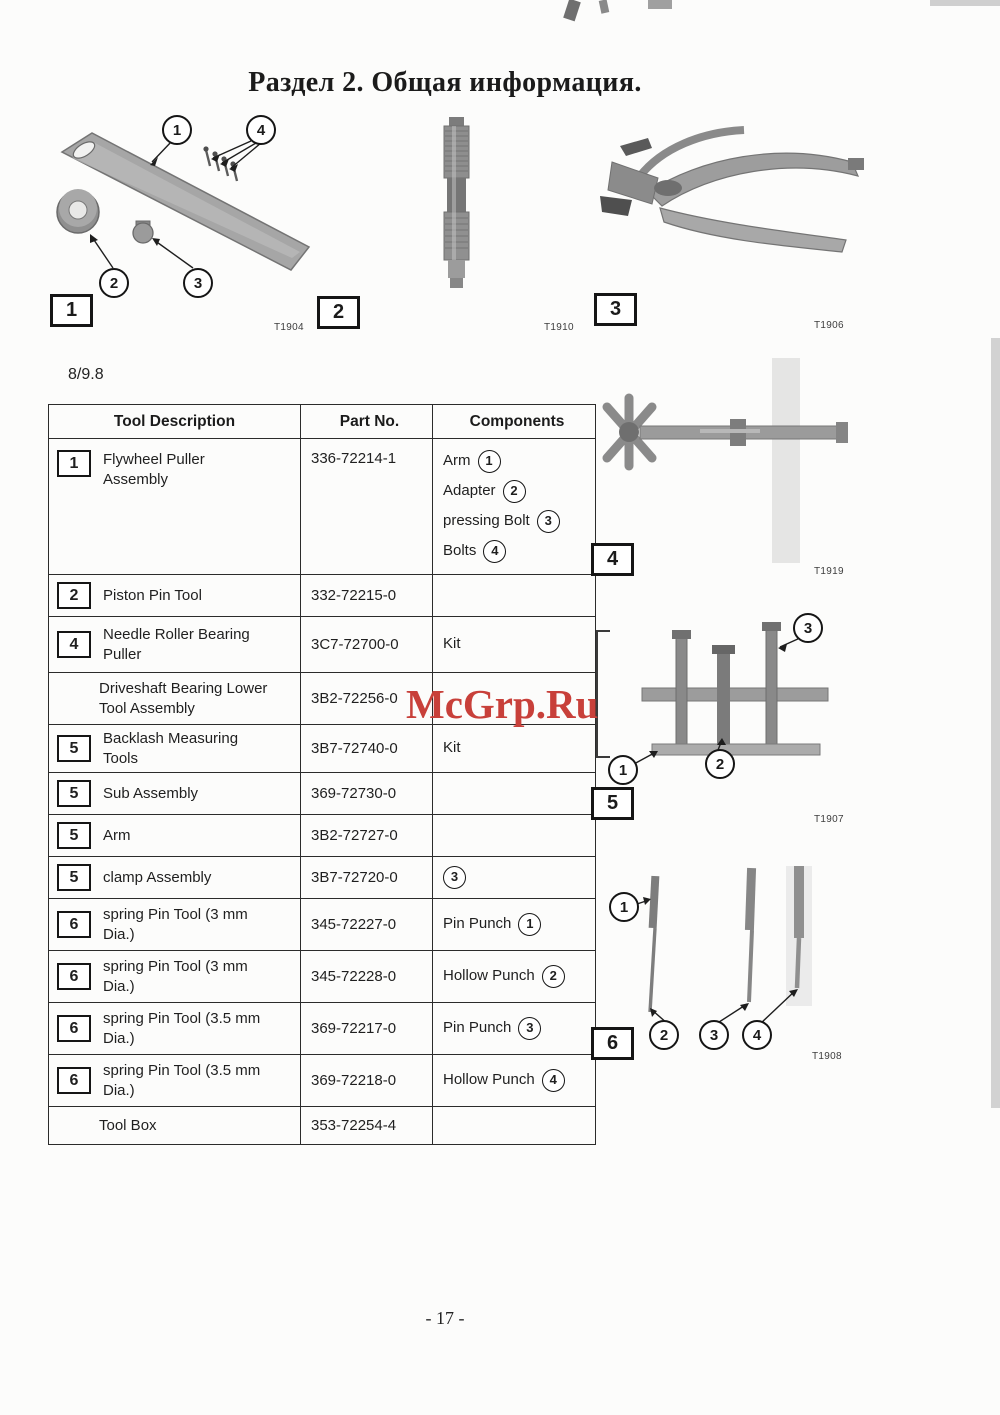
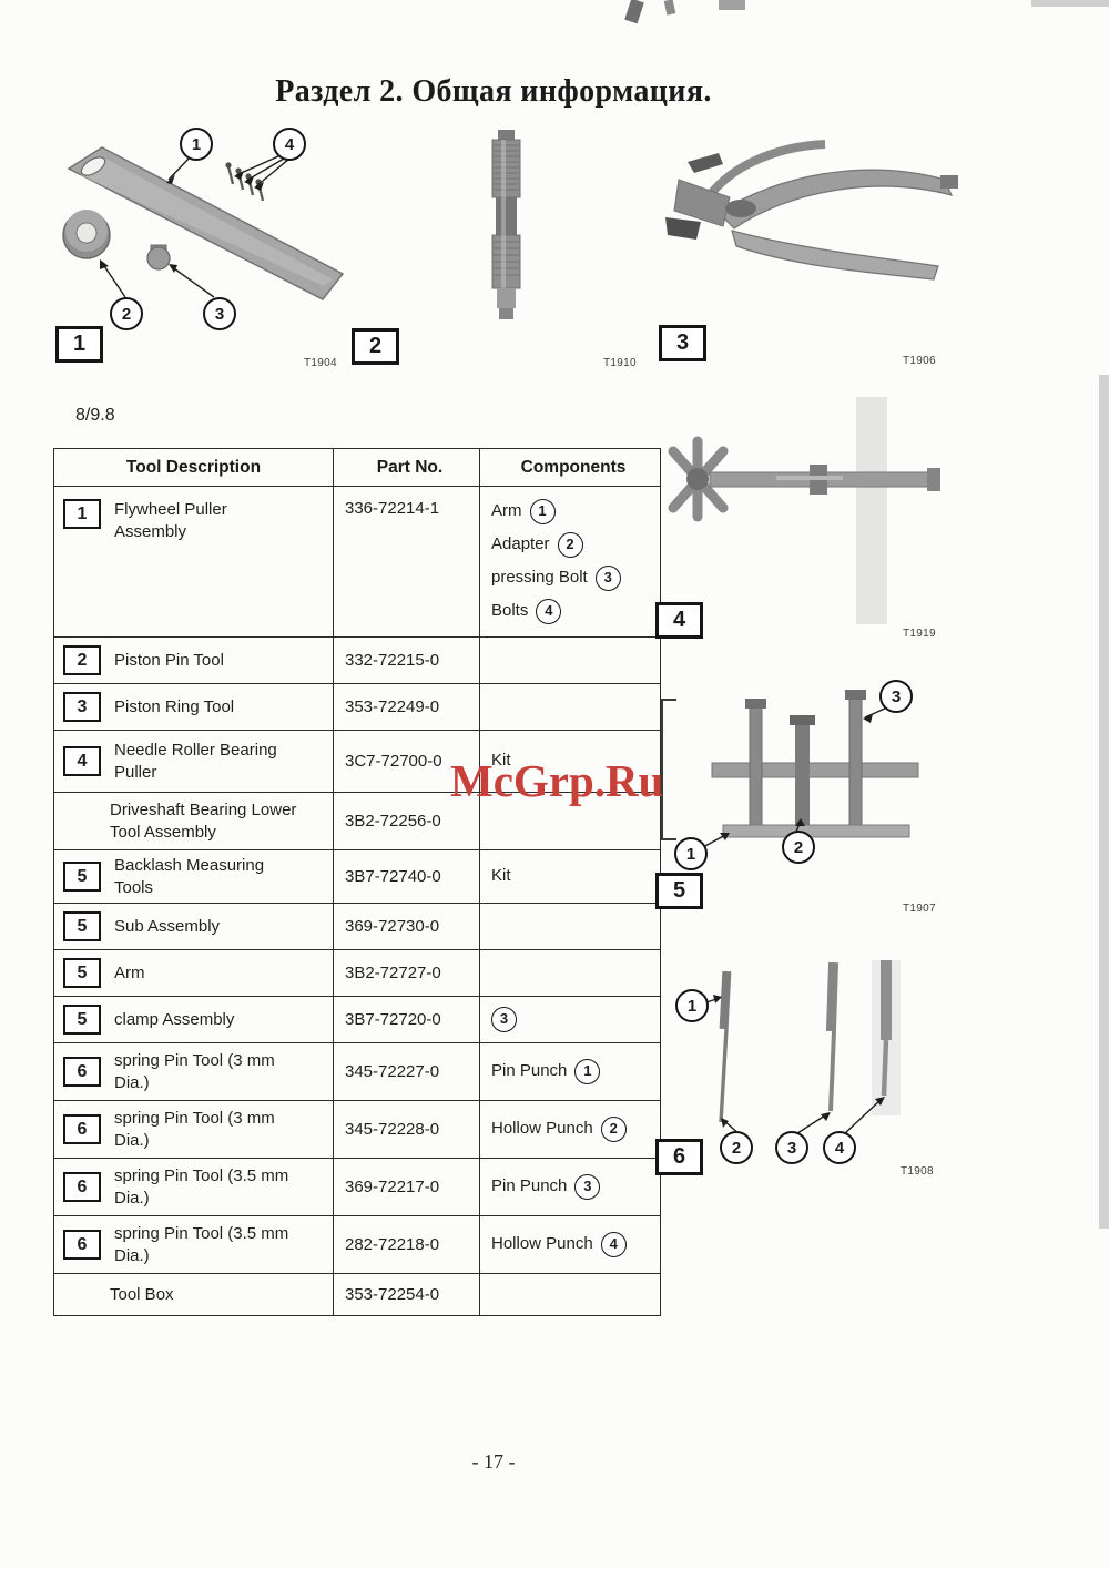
  Раздел 2. Общая информация.
  1
  4
  2
  3
  3
  2
  1
  1
  2
  3
  4
  1
  2
  3
  4
  5
  6
  T1904
  T1910
  T1906
  T1919
  T1907
  T1908
  8/9.8
  Tool Description	Part No.	Components
  1 Flywheel Puller Assembly	336-72214-1	Arm 1 Adapter 2 pressing Bolt 3 Bolts 4
  2 Piston Pin Tool	332-72215-0
+ 3 Piston Ring Tool	353-72249-0
  4 Needle Roller Bearing Puller	3C7-72700-0	Kit
  Driveshaft Bearing Lower Tool Assembly	3B2-72256-0
  5 Backlash Measuring Tools	3B7-72740-0	Kit
  5 Sub Assembly	369-72730-0
  5 Arm	3B2-72727-0
  5 clamp Assembly	3B7-72720-0	3
  6 spring Pin Tool (3 mm Dia.)	345-72227-0	Pin Punch 1
  6 spring Pin Tool (3 mm Dia.)	345-72228-0	Hollow Punch 2
  6 spring Pin Tool (3.5 mm Dia.)	369-72217-0	Pin Punch 3
- 6 spring Pin Tool (3.5 mm Dia.)	369-72218-0	Hollow Punch 4
+ 6 spring Pin Tool (3.5 mm Dia.)	282-72218-0	Hollow Punch 4
- Tool Box	353-72254-4
+ Tool Box	353-72254-0
  McGrp.Ru
  - 17 -
